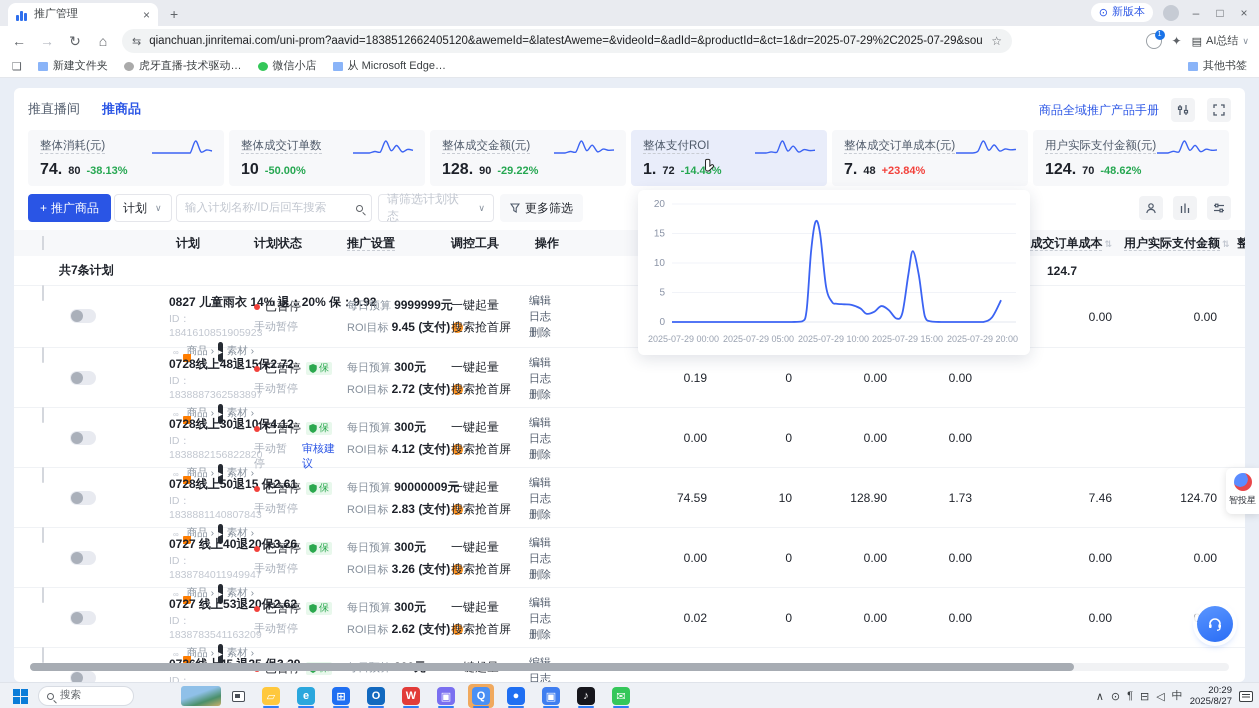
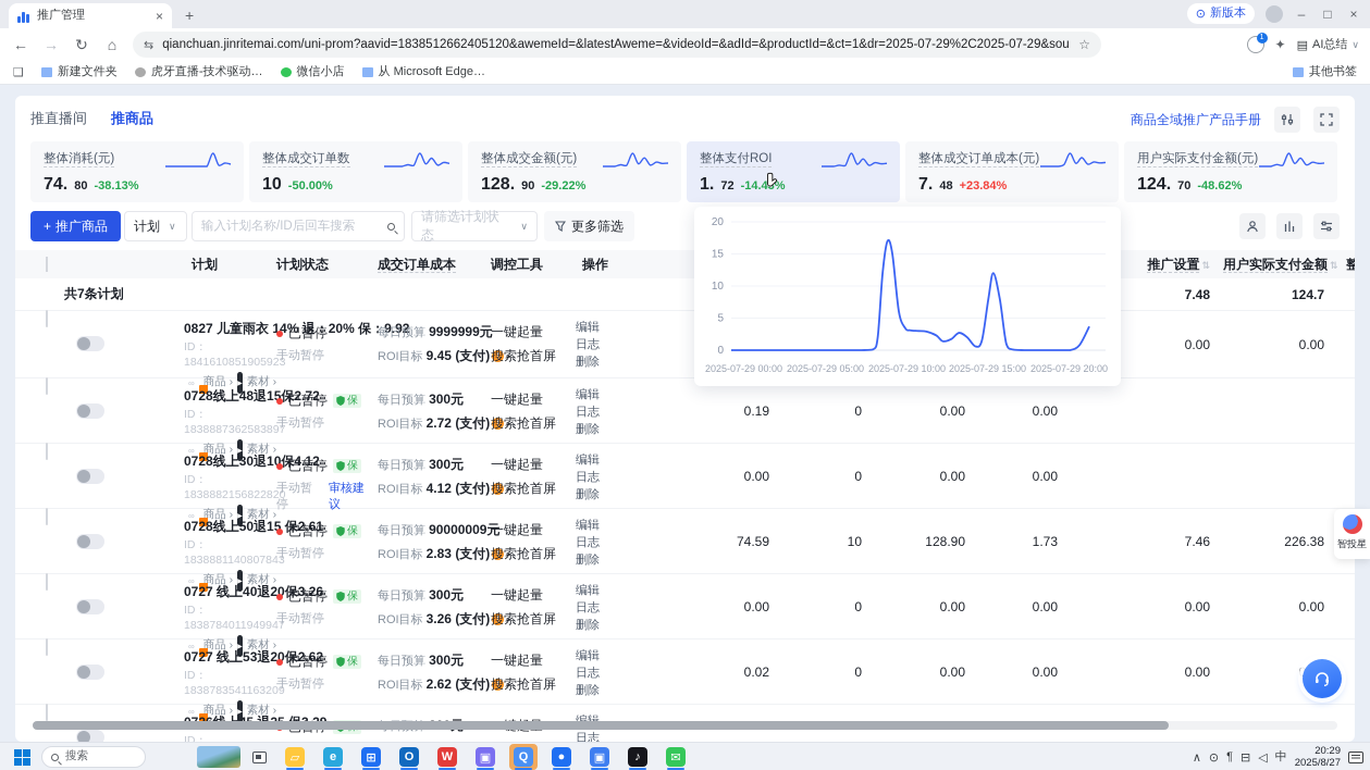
  推广管理
  ×
  +
  ⊙
  新版本
  –
  □
  ×
  ←
  →
  ↻
  ⌂
  ⇆
  qianchuan.jinritemai.com/uni-prom?aavid=1838512662405120&awemeId=&latestAweme=&videoId=&adId=&productId=&ct=1&dr=2025-07-29%2C2025-07-29&sou
  ☆
  ✦
  ▤
  AI总结
  ∨
  ❑
  新建文件夹
  虎牙直播-技术驱动…
  微信小店
  从 Microsoft Edge…
  其他书签
  推直播间
  推商品
  商品全域推广产品手册
  整体消耗(元)
  74.
  80
  -38.13%
  整体成交订单数
  10
  -50.00%
  整体成交金额(元)
  128.
  90
  -29.22%
  整体支付ROI
  1.
  72
  -14.4%
  整体成交订单成本(元)
  7.
  48
  +23.84%
  用户实际支付金额(元)
  124.
  70
  -48.62%
  +
  推广商品
  计划
  ∨
  输入计划名称/ID后回车搜索
  请筛选计划状态
  ∨
  更多筛选
  计划
  计划状态
- 推广设置
+ 成交订单成本
  调控工具
  操作
- 成交订单成本 ⇅
+ 推广设置 ⇅
  用户实际支付金额 ⇅
  共7条计划
+ 7.48
  124.7
  ID：1841610851905
  ∞
  商品 ›
  素材 ›
  已暂停
  手动暂停
  每日预算 9999999元
  ROI目标 9.45 (支付) !
  一键起量
  搜索抢首屏
  编辑
  日志
  删除
  0.00
  0.00
  ID：1838887362583
  ∞
  商品 ›
  素材 ›
  已暂停
  保
  手动暂停
  每日预算 300元
  ROI目标 2.72 (支付) !
  一键起量
  搜索抢首屏
  编辑
  日志
  删除
  0.19
  0
  0.00
  0.00
  ID：1838882156822
  ∞
  商品 ›
  素材 ›
  已暂停
  保
  手动暂停
  审核建议
  每日预算 300元
  ROI目标 4.12 (支付) !
  一键起量
  搜索抢首屏
  编辑
  日志
  删除
  0.00
  0
  0.00
  0.00
  ID：1838881140807
  ∞
  商品 ›
  素材 ›
  已暂停
  保
  手动暂停
  每日预算 90000009元
  ROI目标 2.83 (支付) !
  一键起量
  搜索抢首屏
  编辑
  日志
  删除
  74.59
  10
  128.90
  1.73
  7.46
- 124.70
+ 226.38
  ID：1838784011949
  ∞
  商品 ›
  素材 ›
  已暂停
  保
  手动暂停
  每日预算 300元
  ROI目标 3.26 (支付) !
  一键起量
  搜索抢首屏
  编辑
  日志
  删除
  0.00
  0
  0.00
  0.00
  0.00
  0.00
  ID：1838783541163
  ∞
  商品 ›
  素材 ›
  已暂停
  保
  手动暂停
  每日预算 300元
  ROI目标 2.62 (支付) !
  一键起量
  搜索抢首屏
  编辑
  日志
  删除
  0.02
  0
  0.00
  0.00
  0.00
  日志
  0
  5
  10
  15
  20
  2025-07-29 00:00
  2025-07-29 05:00
  2025-07-29 10:00
  2025-07-29 15:00
  2025-07-29 20:00
  智投星
  搜索
  ▱
  e
  ⊞
  O
  W
  ▣
  Q
  ●
  ▣
  ♪
  ✉
  ∧
  ⊙
  ¶
  ⊟
  ◁
  中
  20:29
  2025/8/27
